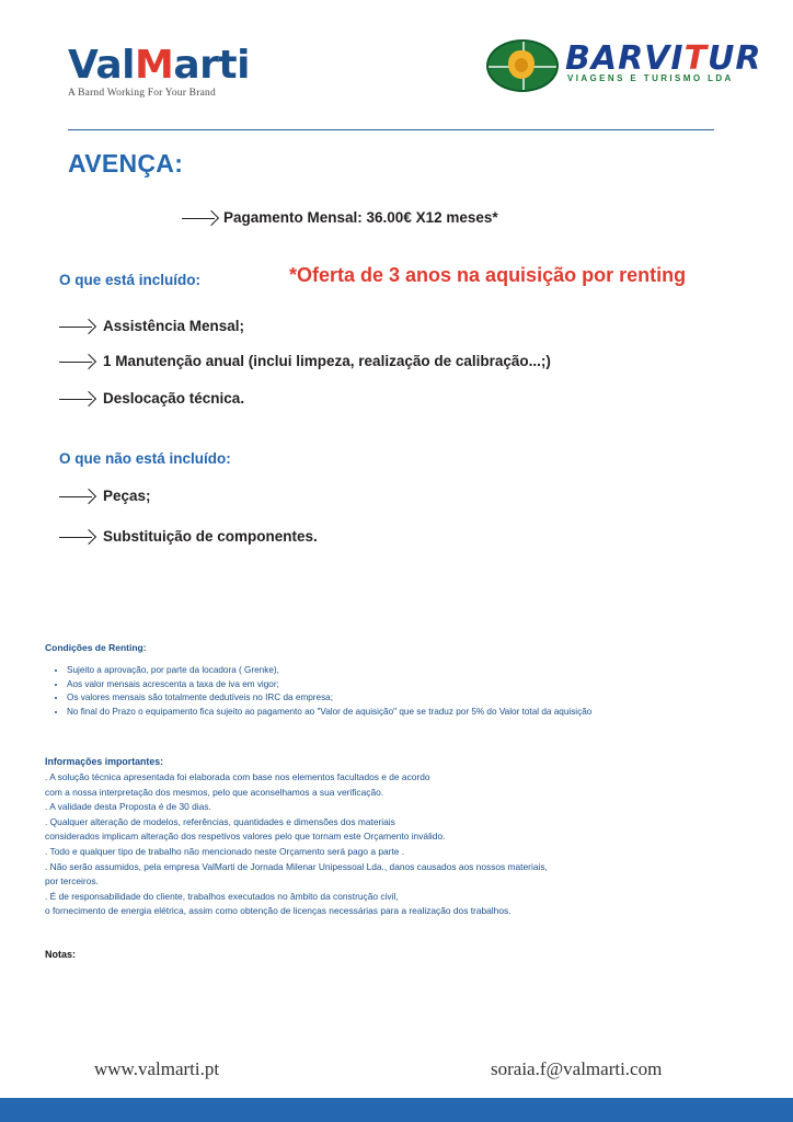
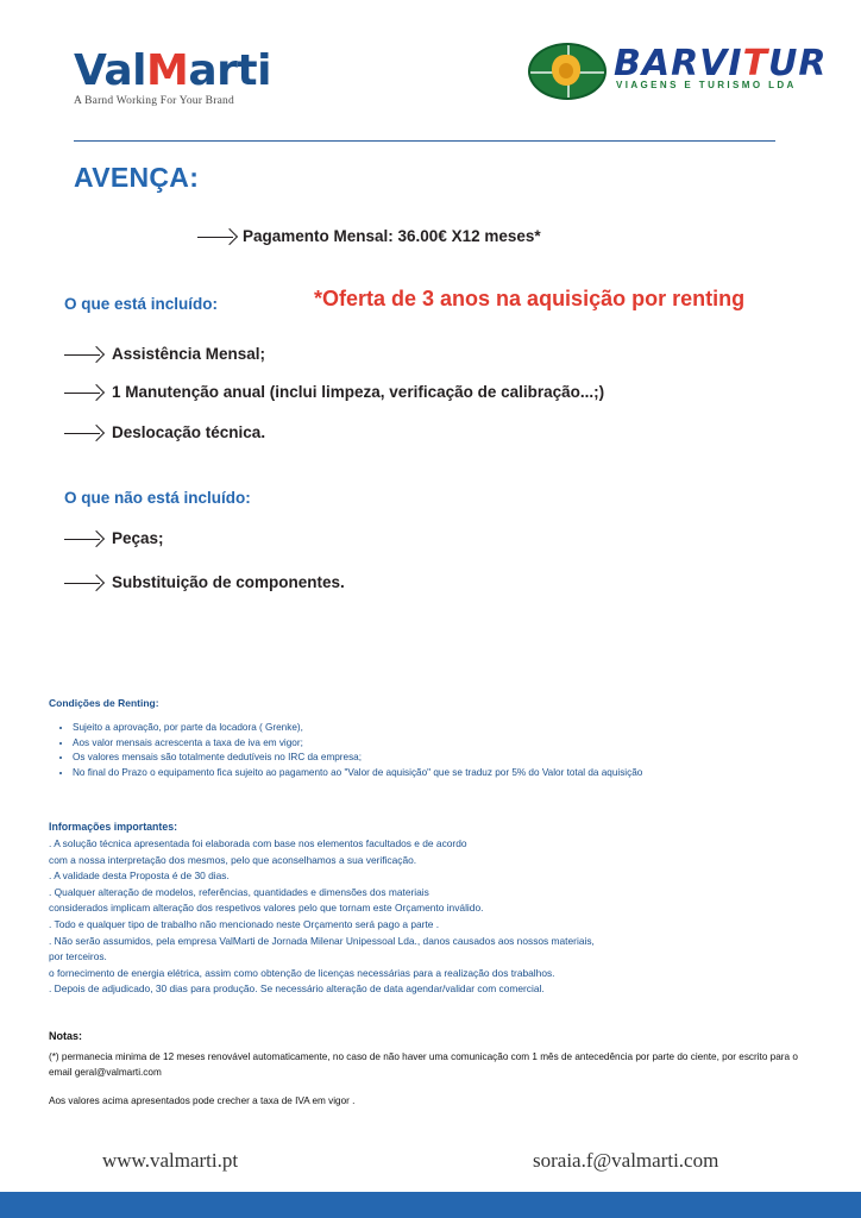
  ValMarti
  A Barnd Working For Your Brand
  BARVITUR
  VIAGENS E TURISMO LDA
  AVENÇA:
  Pagamento Mensal: 36.00€ X12 meses*
  *Oferta de 3 anos na aquisição por renting
  O que está incluído:
  Assistência Mensal;
- 1 Manutenção anual (inclui limpeza, realização de calibração...;)
+ 1 Manutenção anual (inclui limpeza, verificação de calibração...;)
  Deslocação técnica.
  O que não está incluído:
  Peças;
  Substituição de componentes.
  Condições de Renting:
  Sujeito a aprovação, por parte da locadora ( Grenke),
  Aos valor mensais acrescenta a taxa de iva em vigor;
  Os valores mensais são totalmente dedutíveis no IRC da empresa;
  No final do Prazo o equipamento fica sujeito ao pagamento ao "Valor de aquisição" que se traduz por 5% do Valor total da aquisição
  Informações importantes:
  . A solução técnica apresentada foi elaborada com base nos elementos facultados e de acordo
  com a nossa interpretação dos mesmos, pelo que aconselhamos a sua verificação.
  . A validade desta Proposta é de 30 dias.
  . Qualquer alteração de modelos, referências, quantidades e dimensões dos materiais
  considerados implicam alteração dos respetivos valores pelo que tornam este Orçamento inválido.
  . Todo e qualquer tipo de trabalho não mencionado neste Orçamento será pago a parte .
  . Não serão assumidos, pela empresa ValMarti de Jornada Milenar Unipessoal Lda., danos causados aos nossos materiais,
  por terceiros.
- . É de responsabilidade do cliente, trabalhos executados no âmbito da construção civil,
  o fornecimento de energia elétrica, assim como obtenção de licenças necessárias para a realização dos trabalhos.
+ . Depois de adjudicado, 30 dias para produção. Se necessário alteração de data agendar/validar com comercial.
  Notas:
+ (*) permanecia minima de 12 meses renovável automaticamente, no caso de não haver uma comunicação com 1 mês de antecedência por parte do ciente, por escrito para o email geral@valmarti.com
+ Aos valores acima apresentados pode crecher a taxa de IVA em vigor .
  www.valmarti.pt
  soraia.f@valmarti.com
